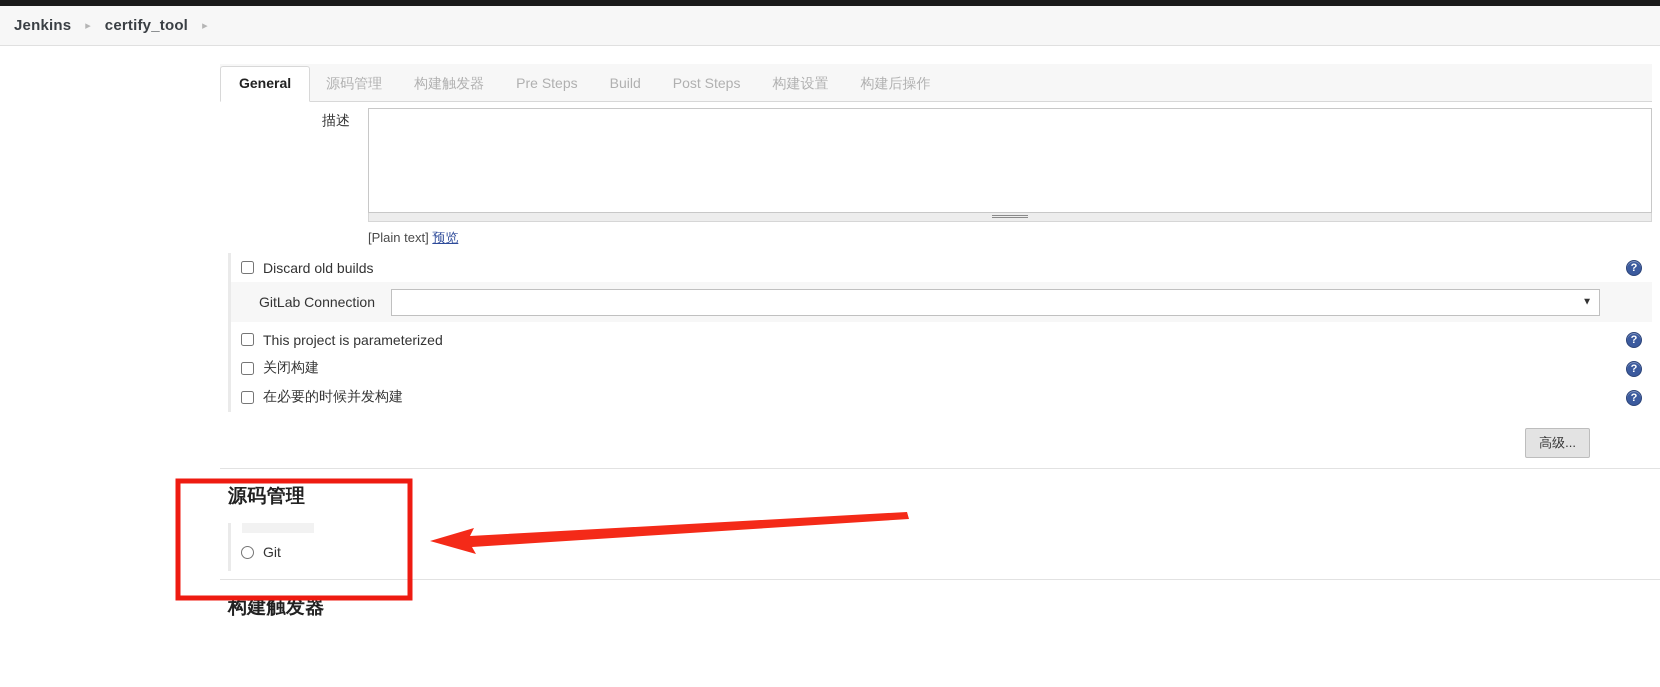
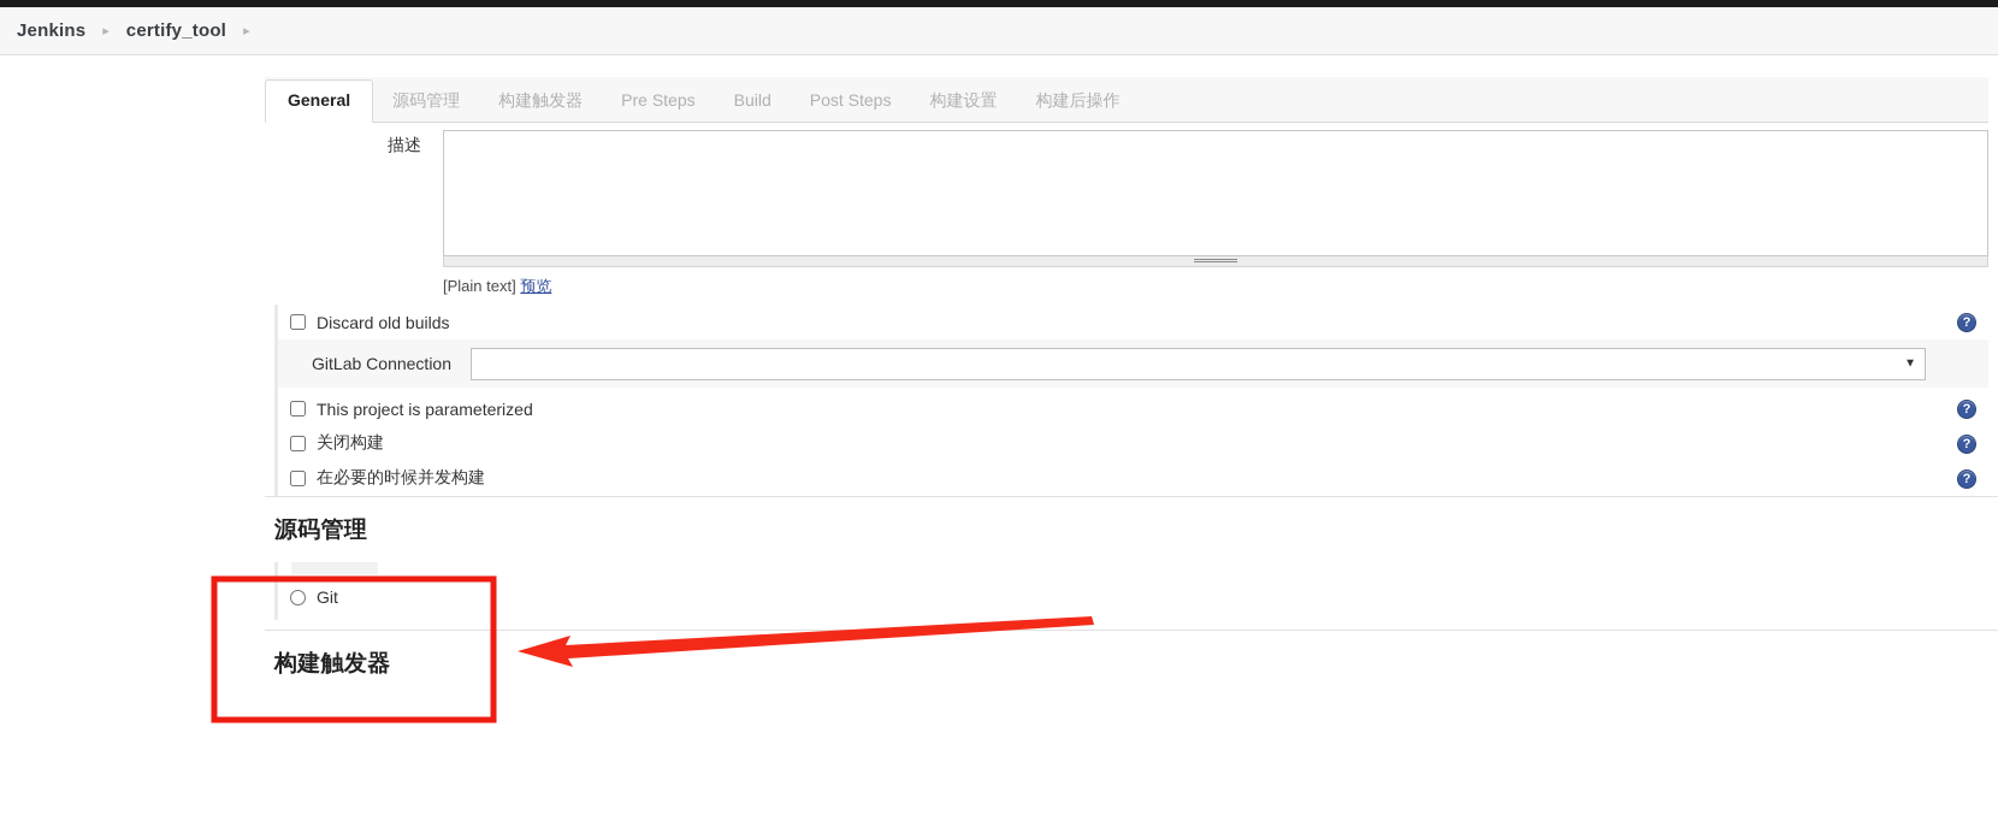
  Jenkins
  ▸
  certify_tool
  ▸
  General
  源码管理
  构建触发器
  Pre Steps
  Build
  Post Steps
  构建设置
  构建后操作
  描述
  [Plain text] 预览
  Discard old builds
  ?
  GitLab Connection
  ▼
  This project is parameterized
  ?
  关闭构建
  ?
  在必要的时候并发构建
  ?
- 高级...
  源码管理
  Git
  构建触发器
